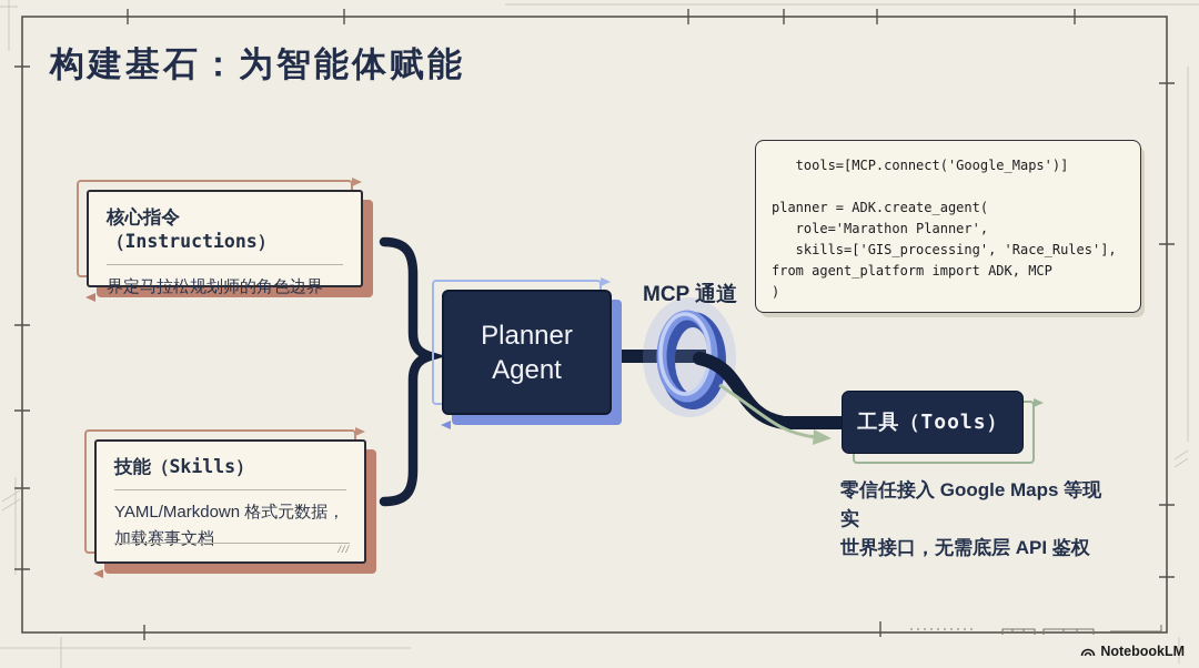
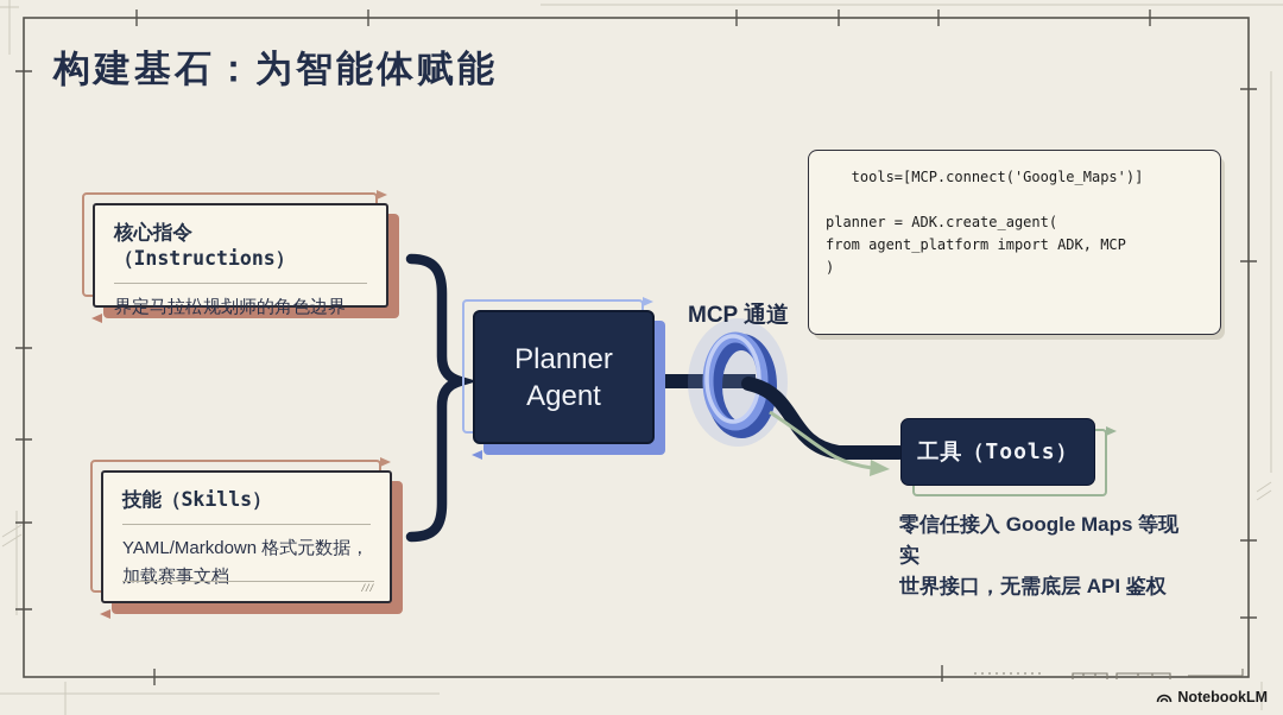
  构建基石：为智能体赋能
  核心指令（Instructions）
  界定马拉松规划师的角色边界
  技能（Skills）
  YAML/Markdown 格式元数据，
  加载赛事文档
  ///
  Planner
  Agent
  MCP 通道
  tools=[MCP.connect('Google_Maps')]
  planner = ADK.create_agent(
- role='Marathon Planner',
- skills=['GIS_processing', 'Race_Rules'],
  from agent_platform import ADK, MCP
  )
  工具（Tools）
  零信任接入 Google Maps 等现实
  世界接口，无需底层 API 鉴权
  NotebookLM
